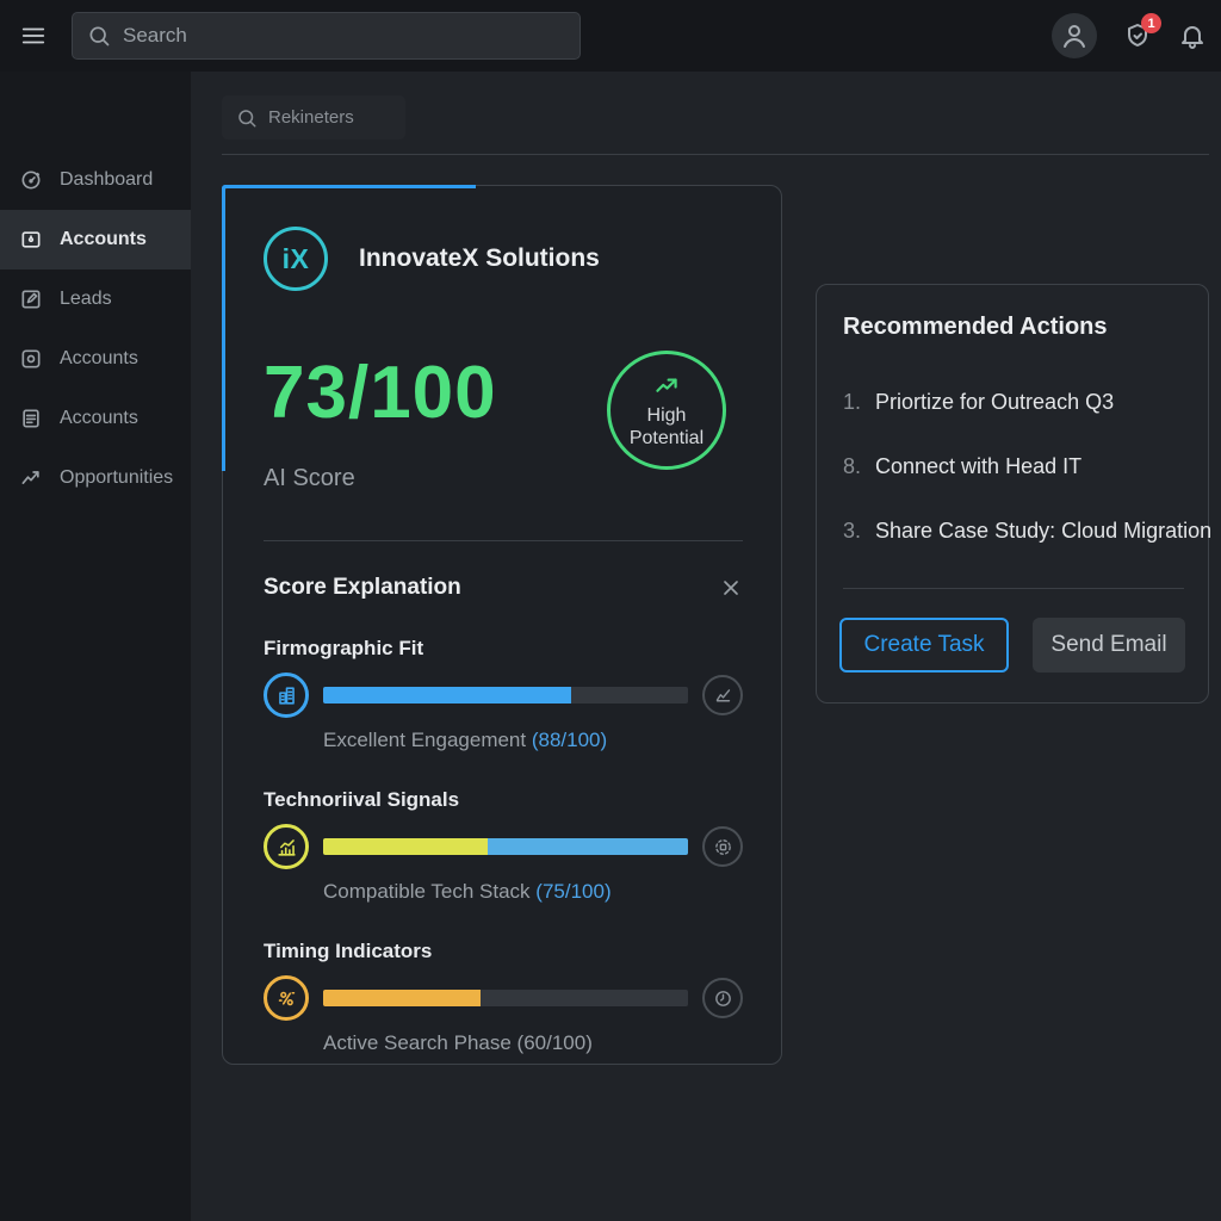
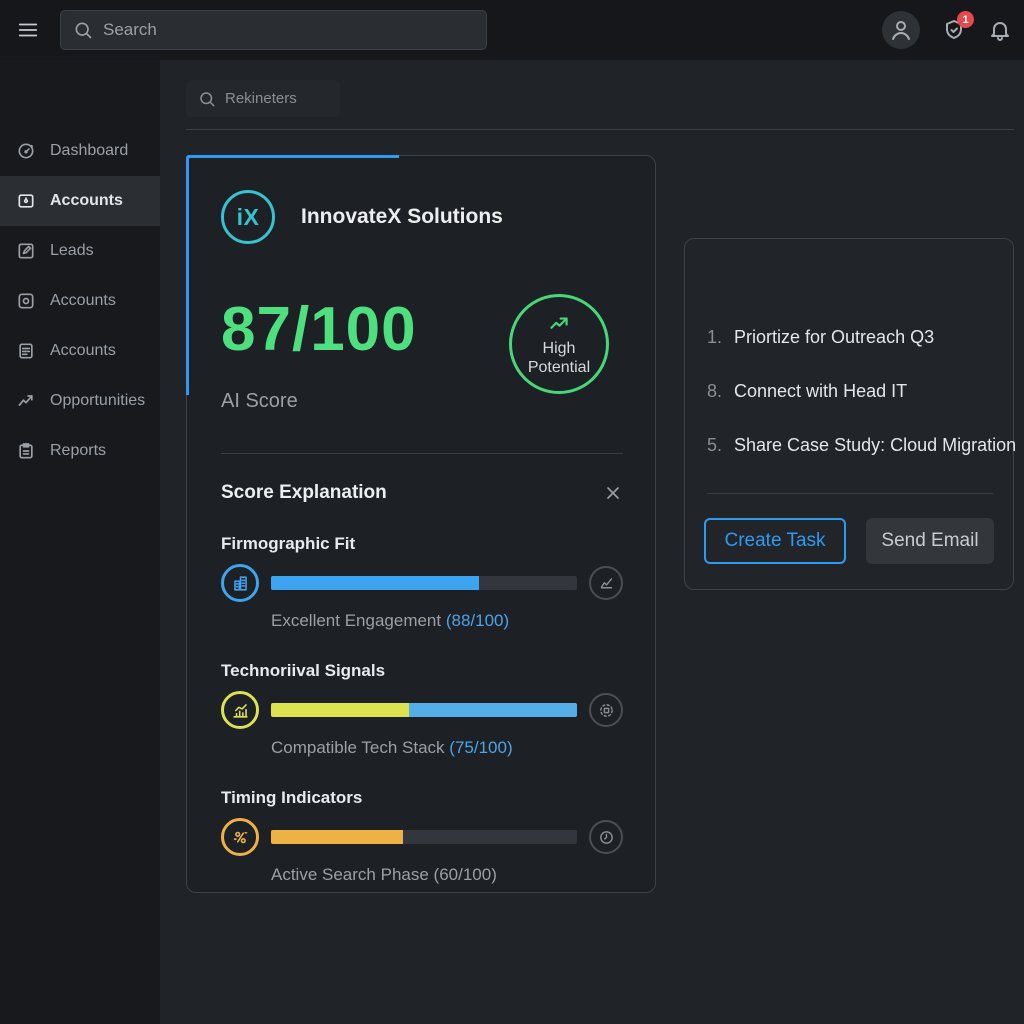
  Search
  1
  Dashboard
  Accounts
  Leads
  Accounts
  Accounts
  Opportunities
+ Reports
  Rekineters
  iX
  InnovateX Solutions
- 73/100
+ 87/100
  AI Score
  High
  Potential
  Score Explanation
  Firmographic Fit
  Excellent Engagement (88/100)
  Technoriival Signals
  Compatible Tech Stack (75/100)
  Timing Indicators
  Active Search Phase (60/100)
- Recommended Actions
  1.
  Priortize for Outreach Q3
  8.
  Connect with Head IT
- 3.
+ 5.
  Share Case Study: Cloud Migration
  Create Task
  Send Email
